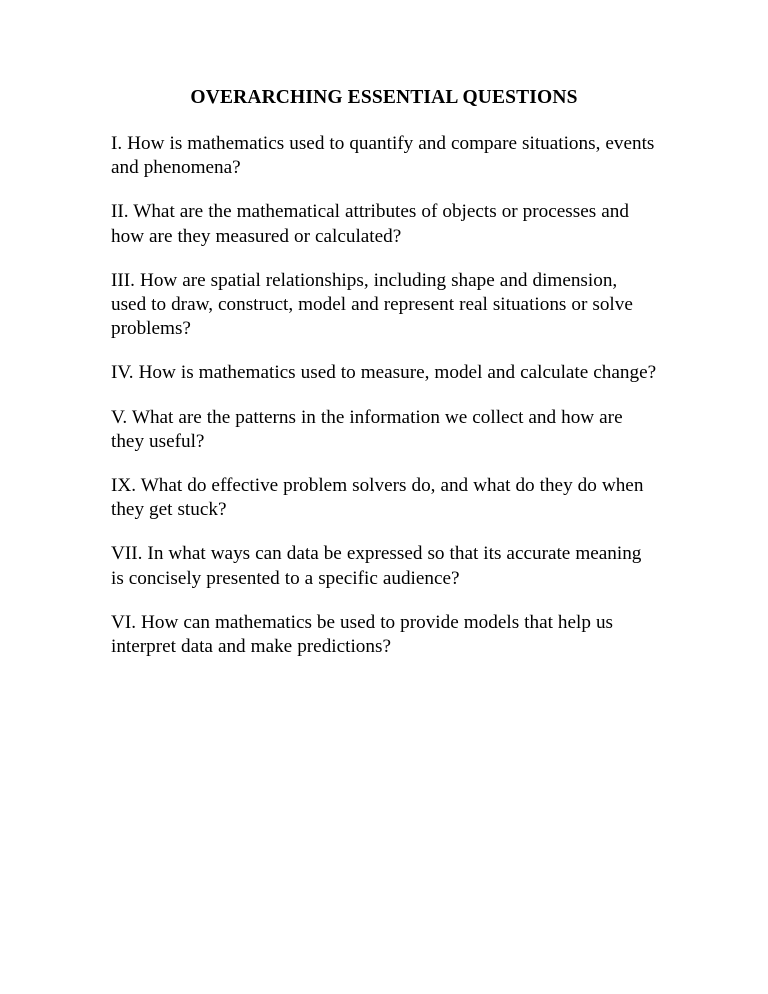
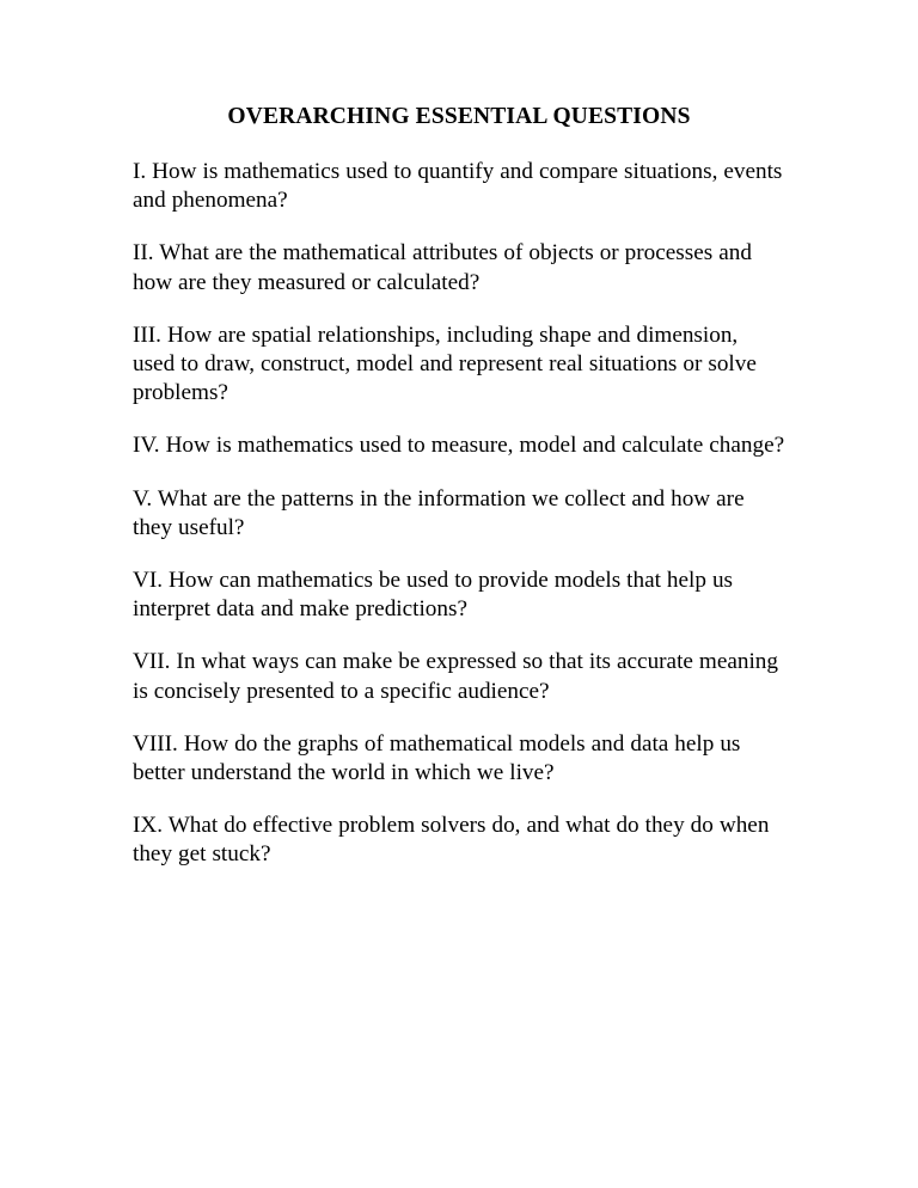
  OVERARCHING ESSENTIAL QUESTIONS
  I. How is mathematics used to quantify and compare situations, events and phenomena?
  II. What are the mathematical attributes of objects or processes and how are they measured or calculated?
  III. How are spatial relationships, including shape and dimension, used to draw, construct, model and represent real situations or solve problems?
  IV. How is mathematics used to measure, model and calculate change?
  V. What are the patterns in the information we collect and how are they useful?
- IX. What do effective problem solvers do, and what do they do when they get stuck?
+ VI. How can mathematics be used to provide models that help us interpret data and make predictions?
- VII. In what ways can data be expressed so that its accurate meaning is concisely presented to a specific audience?
+ VII. In what ways can make be expressed so that its accurate meaning is concisely presented to a specific audience?
+ VIII. How do the graphs of mathematical models and data help us better understand the world in which we live?
- VI. How can mathematics be used to provide models that help us interpret data and make predictions?
+ IX. What do effective problem solvers do, and what do they do when they get stuck?
